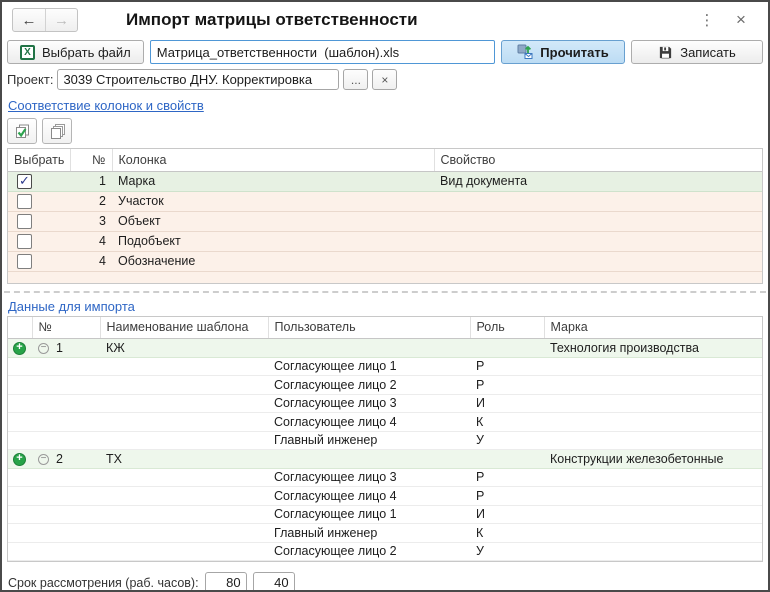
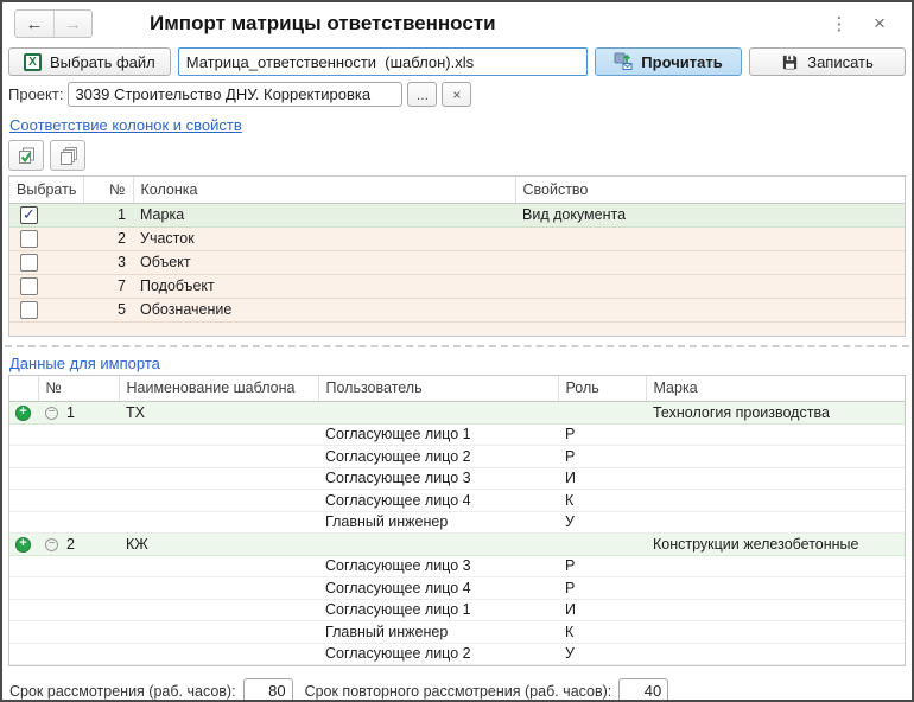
  Импорт матрицы ответственности
  Выбрать файл
  Матрица_ответственности (шаблон).xls
  Прочитать
  Записать
  Проект:
  3039 Строительство ДНУ. Корректировка
  ...
  ×
  Соответствие колонок и свойств
  Выбрать	№	Колонка	Свойство
  	1	Марка	Вид документа
  	2	Участок
  	3	Объект
- 	4	Подобъект
+ 	7	Подобъект
- 	4	Обозначение
+ 	5	Обозначение
  Данные для импорта
  	№	Наименование шаблона	Пользователь	Роль	Марка
- 	1	КЖ			Технология производства
+ 	1	ТХ			Технология производства
  			Согласующее лицо 1	Р
  			Согласующее лицо 2	Р
  			Согласующее лицо 3	И
  			Согласующее лицо 4	К
  			Главный инженер	У
- 	2	ТХ			Конструкции железобетонные
+ 	2	КЖ			Конструкции железобетонные
  			Согласующее лицо 3	Р
  			Согласующее лицо 4	Р
  			Согласующее лицо 1	И
  			Главный инженер	К
  			Согласующее лицо 2	У
  Срок рассмотрения (раб. часов):
  80
+ Срок повторного рассмотрения (раб. часов):
  40
